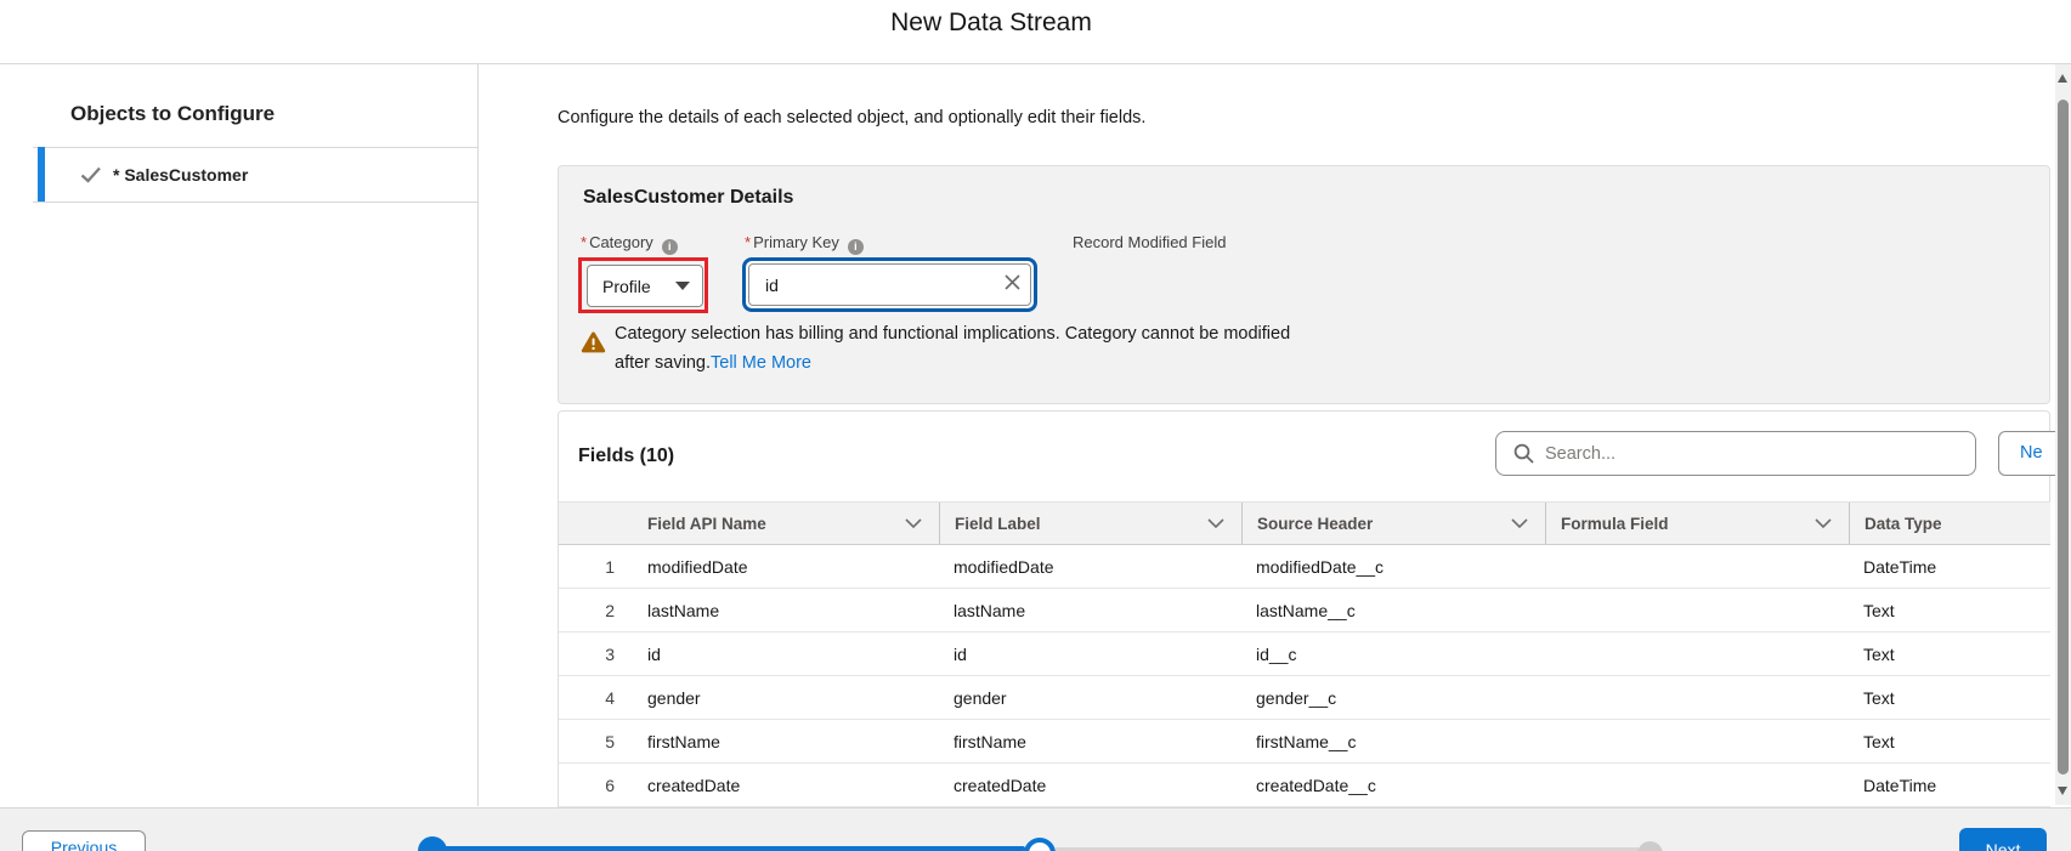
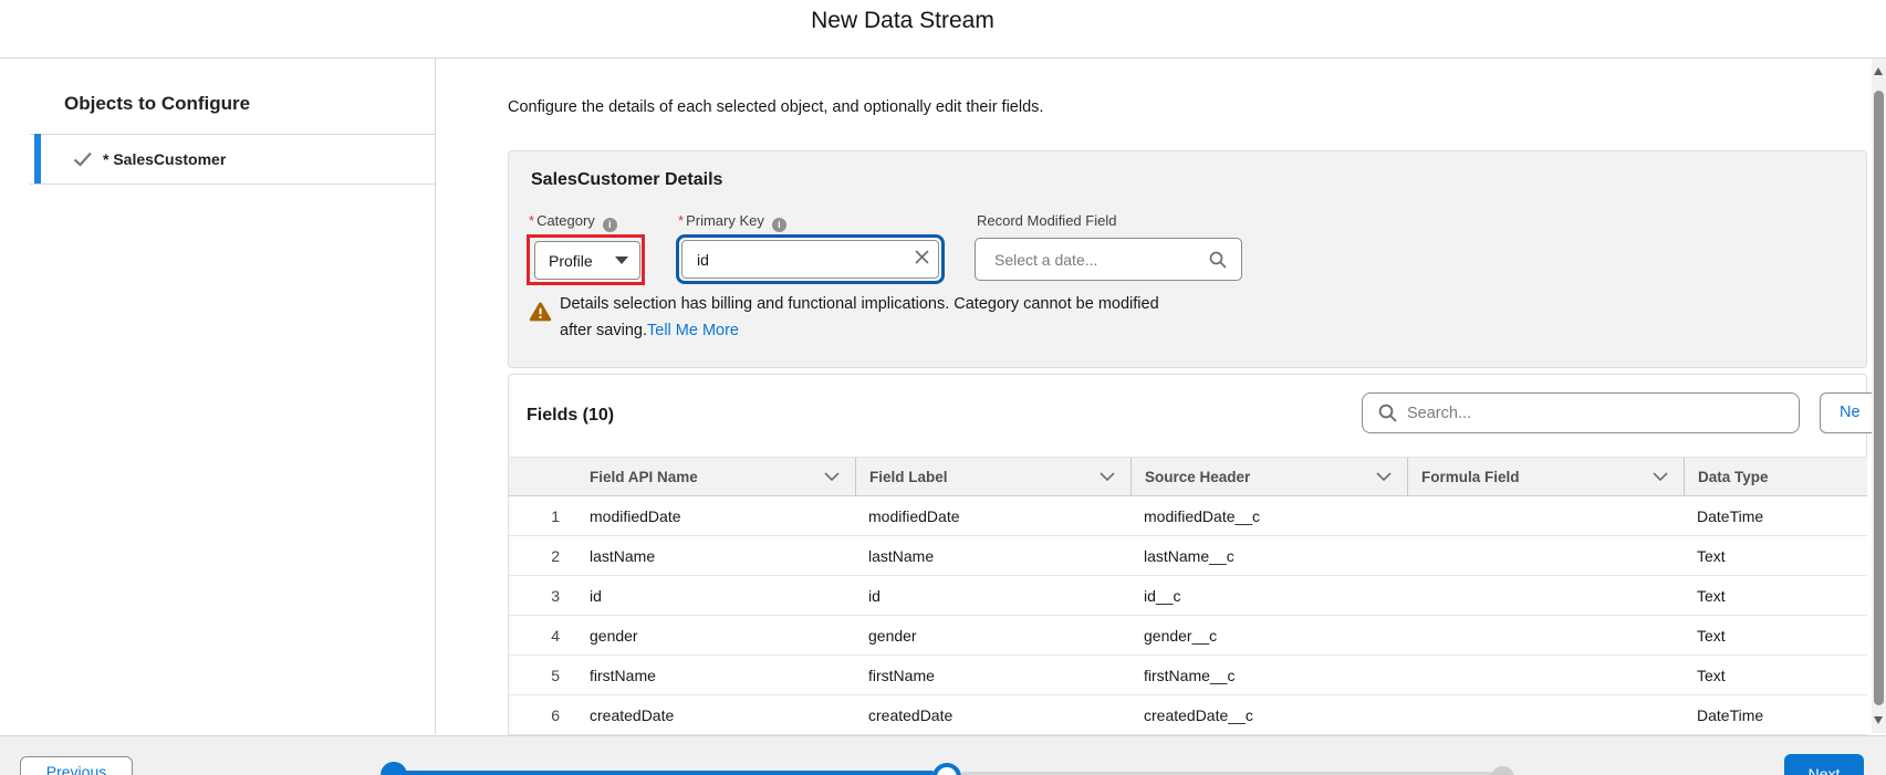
  New Data Stream
  Objects to Configure
  * SalesCustomer
  Configure the details of each selected object, and optionally edit their fields.
  SalesCustomer Details
  * Category i
  * Primary Key i
  Record Modified Field
  Profile
  id
+ Select a date...
- Category selection has billing and functional implications. Category cannot be modified
+ Details selection has billing and functional implications. Category cannot be modified
  after saving.Tell Me More
  Fields (10)
  Search...
  Ne
  Field API Name
  Field Label
  Source Header
  Formula Field
  Data Type
  1
  modifiedDate
  modifiedDate
  modifiedDate__c
  DateTime
  2
  lastName
  lastName
  lastName__c
  Text
  3
  id
  id
  id__c
  Text
  4
  gender
  gender
  gender__c
  Text
  5
  firstName
  firstName
  firstName__c
  Text
  6
  createdDate
  createdDate
  createdDate__c
  DateTime
  Previous
  Next
